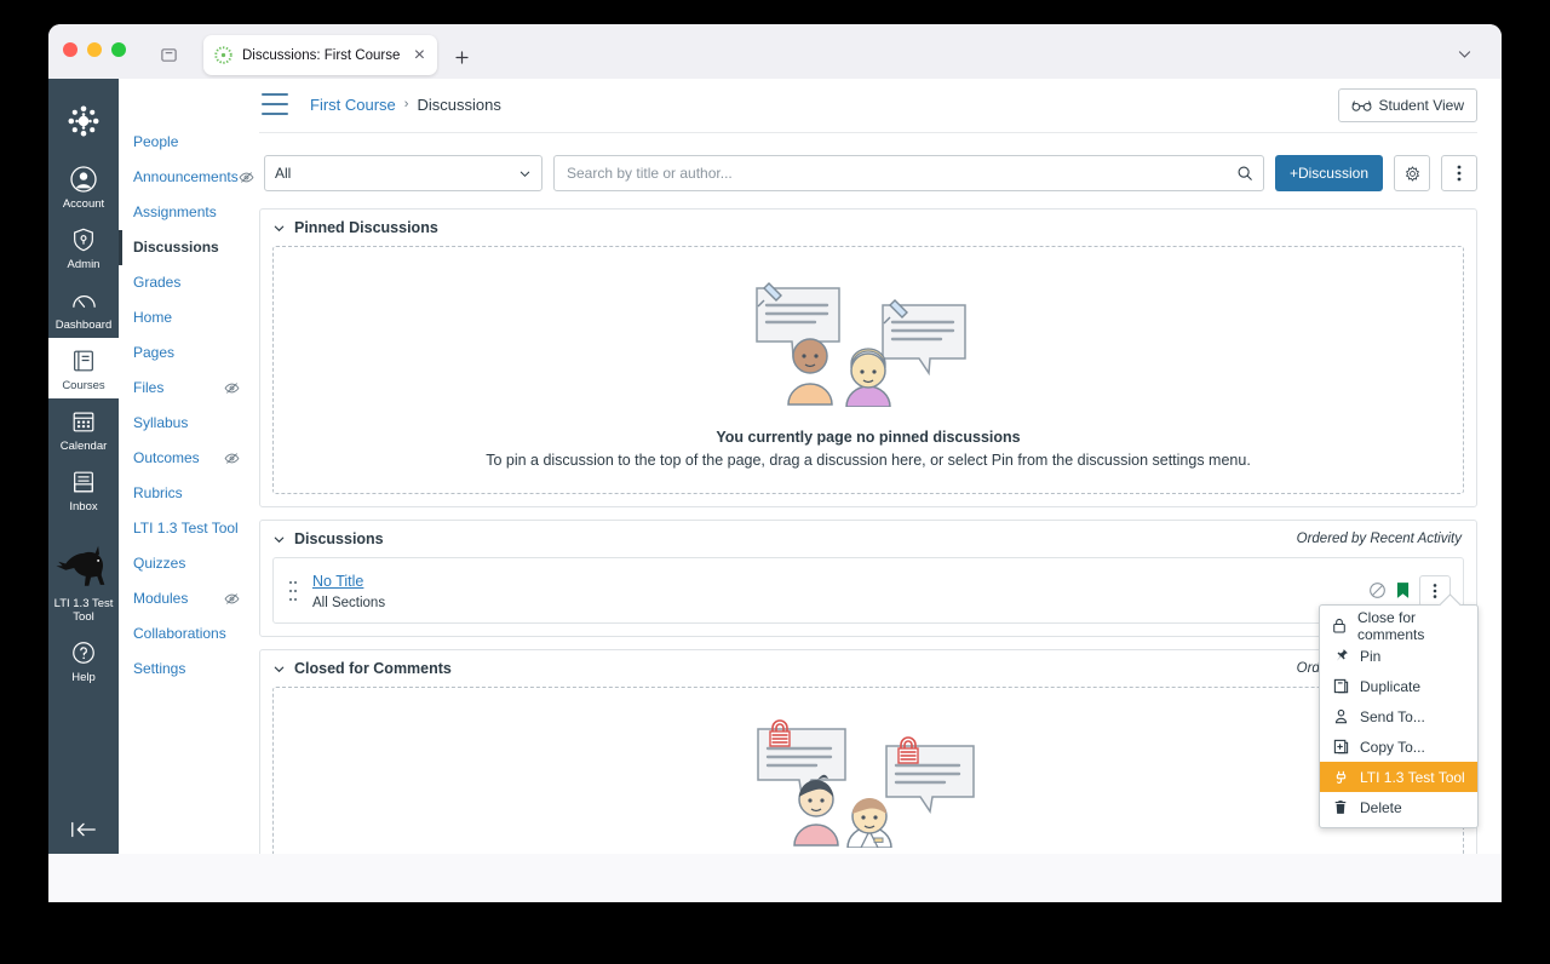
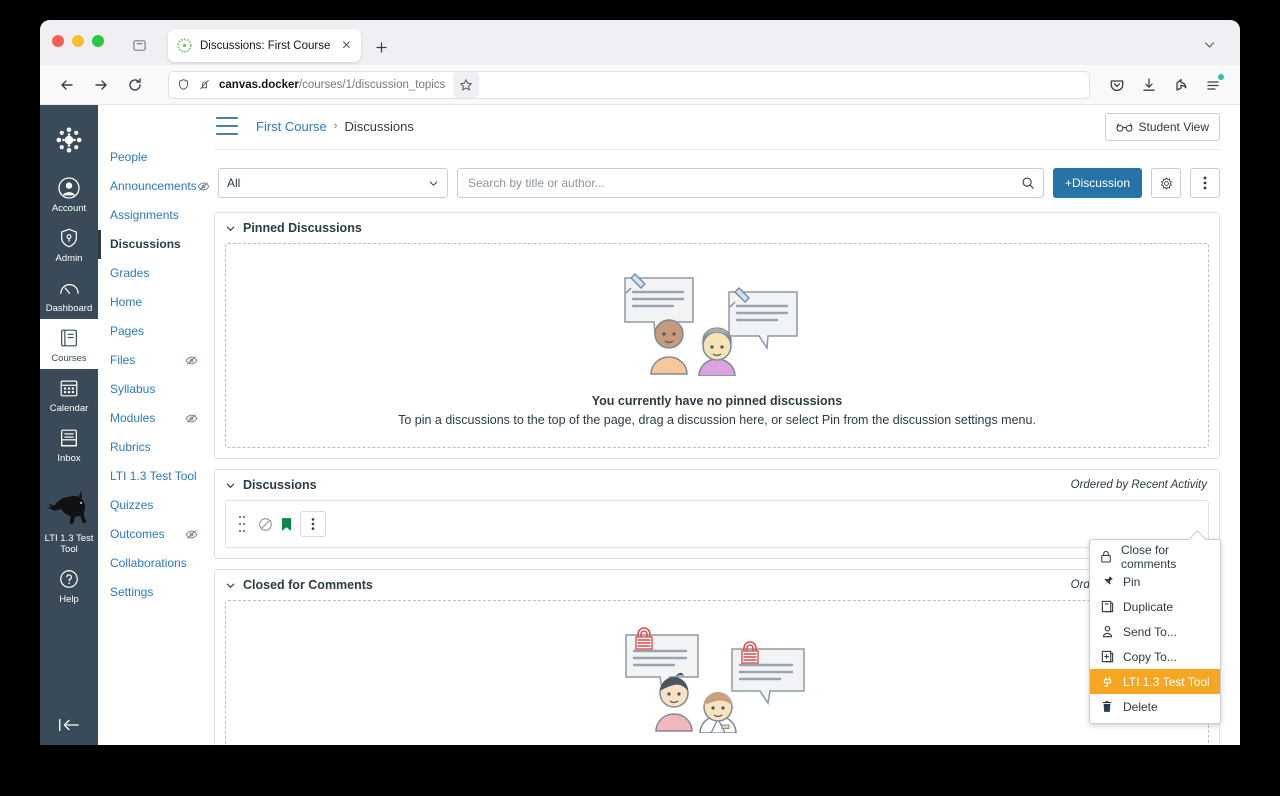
  Discussions: First Course
  ×
+ canvas.docker/courses/1/discussion_topics
  Account
  Admin
  Dashboard
  Courses
  Calendar
  Inbox
  LTI 1.3 Test Tool
  Help
  People
  Announcements
  Assignments
  Discussions
  Grades
  Home
  Pages
  Files
  Syllabus
- Outcomes
+ Modules
  Rubrics
  LTI 1.3 Test Tool
  Quizzes
- Modules
+ Outcomes
  Collaborations
  Settings
  First Course
  ›
  Discussions
  Student View
  All
  Search by title or author...
  +Discussion
  Pinned Discussions
- You currently page no pinned discussions
+ You currently have no pinned discussions
- To pin a discussion to the top of the page, drag a discussion here, or select Pin from the discussion settings menu.
+ To pin a discussions to the top of the page, drag a discussion here, or select Pin from the discussion settings menu.
  Discussions
  Ordered by Recent Activity
- No Title
- All Sections
  Closed for Comments
  Close for comments
  Pin
  Duplicate
  Send To...
  Copy To...
  LTI 1.3 Test Tool
  Delete
